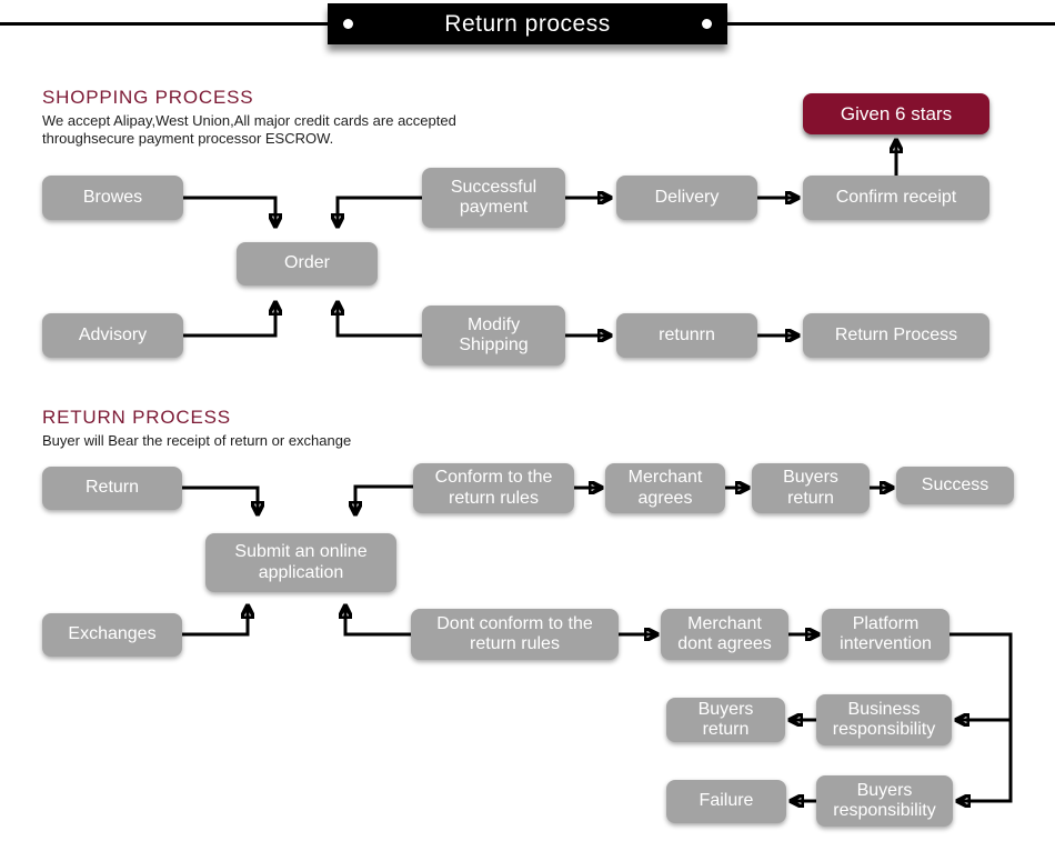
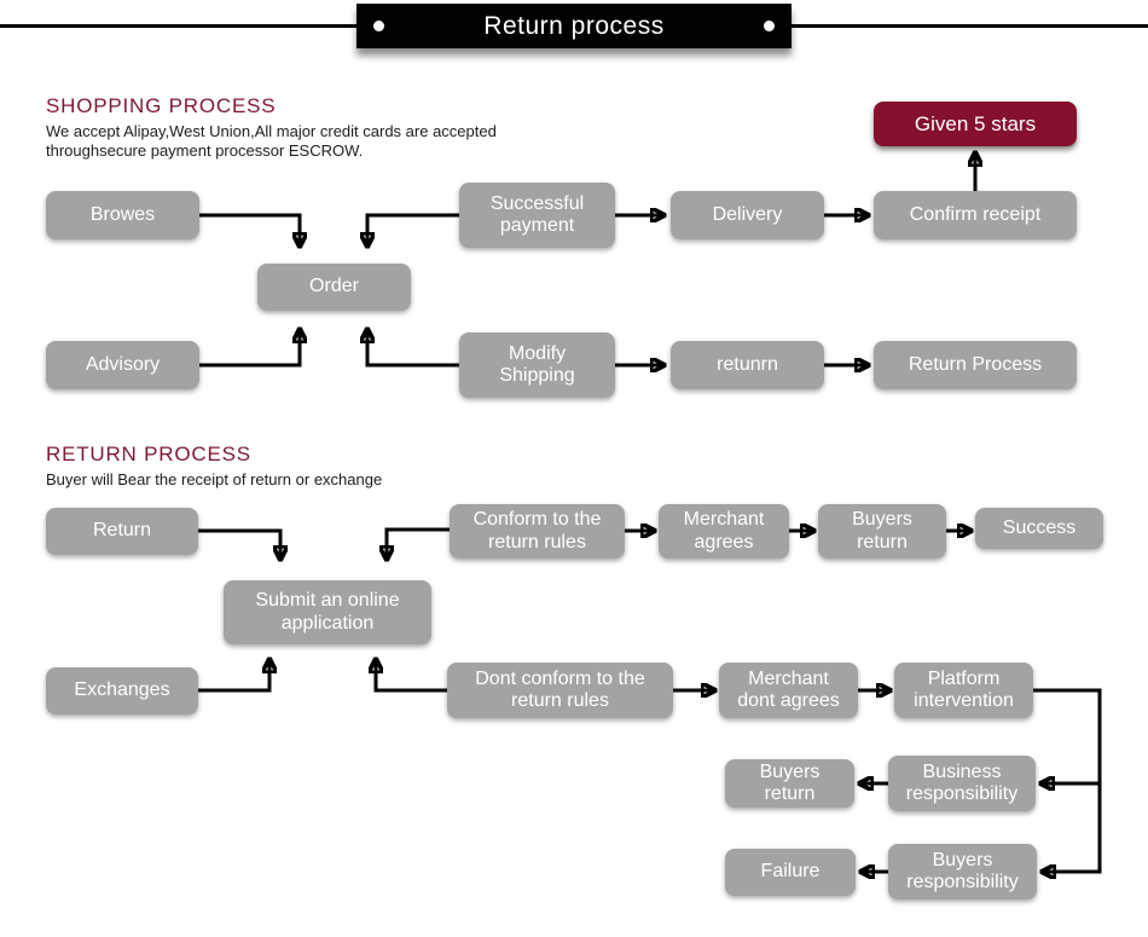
  Return process
  SHOPPING PROCESS
  We accept Alipay,West Union,All major credit cards are accepted
  throughsecure payment processor ESCROW.
- Given 6 stars
+ Given 5 stars
  Browes
  Successful
  payment
  Delivery
  Confirm receipt
  Order
  Advisory
  Modify
  Shipping
  retunrn
  Return Process
  RETURN PROCESS
  Buyer will Bear the receipt of return or exchange
  Return
  Conform to the
  return rules
  Merchant
  agrees
  Buyers
  return
  Success
  Submit an online
  application
  Exchanges
  Dont conform to the
  return rules
  Merchant
  dont agrees
  Platform
  intervention
  Buyers
  return
  Business
  responsibility
  Failure
  Buyers
  responsibility
